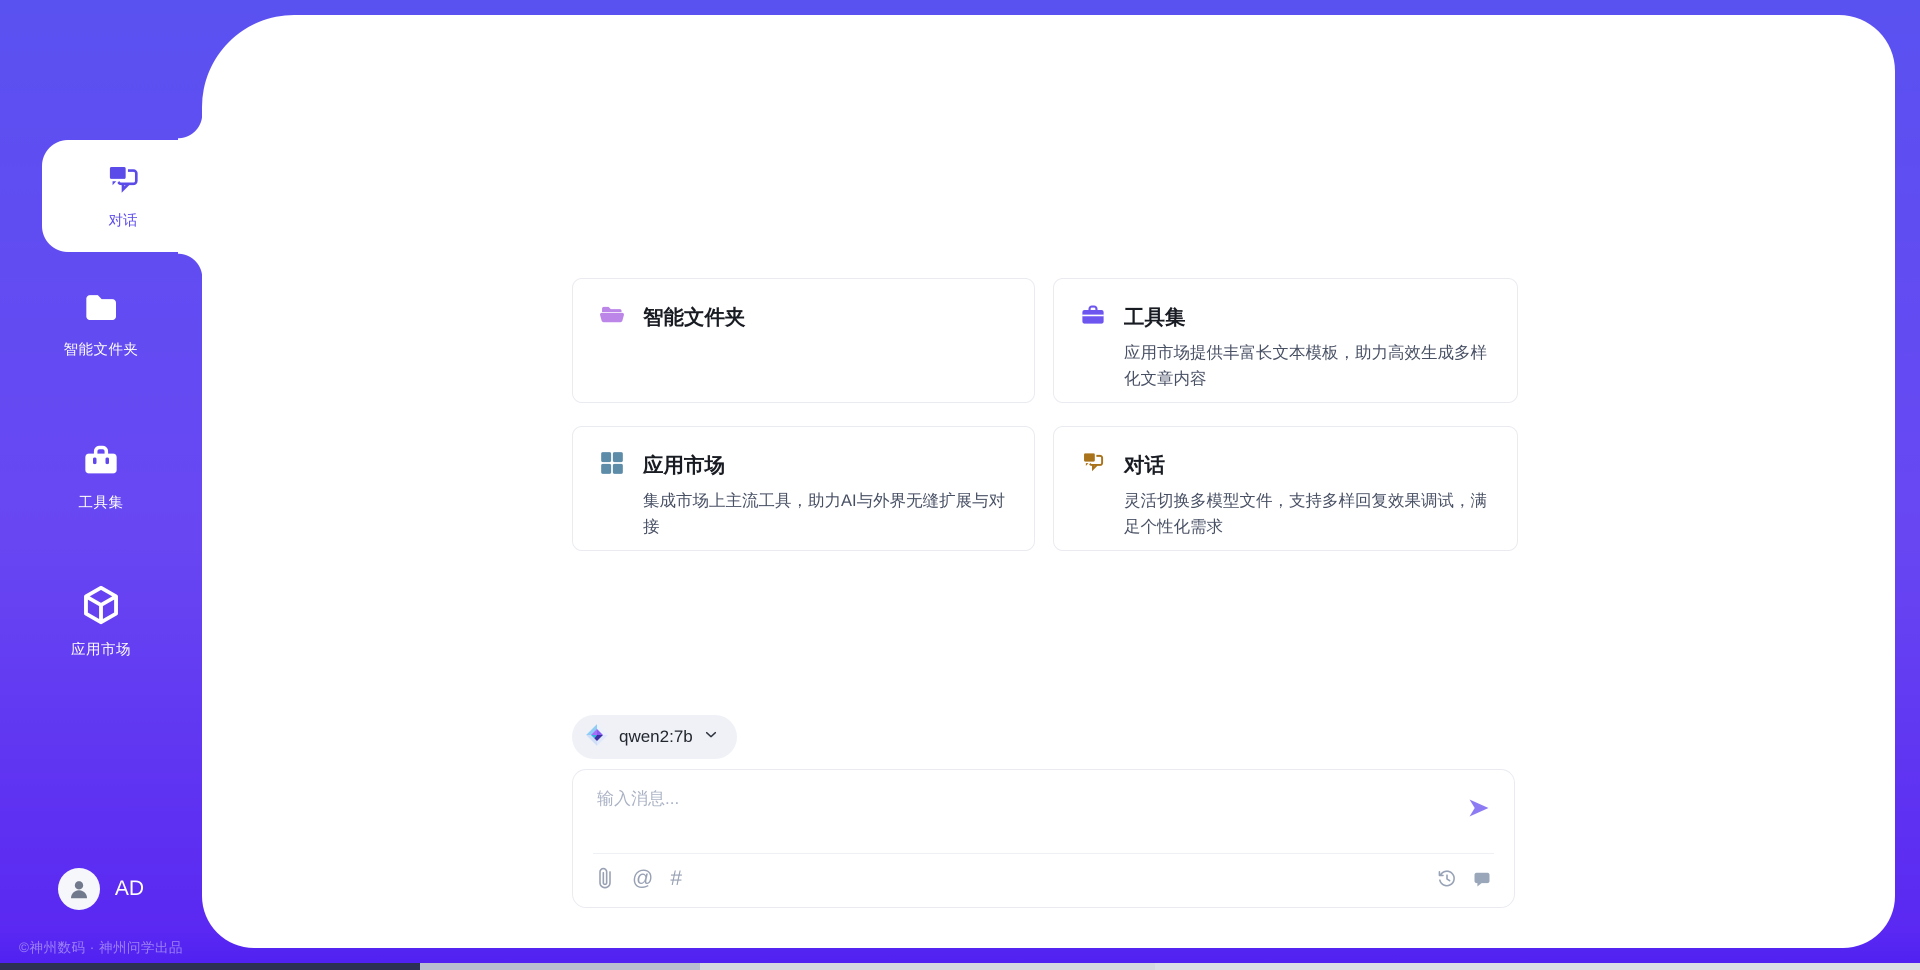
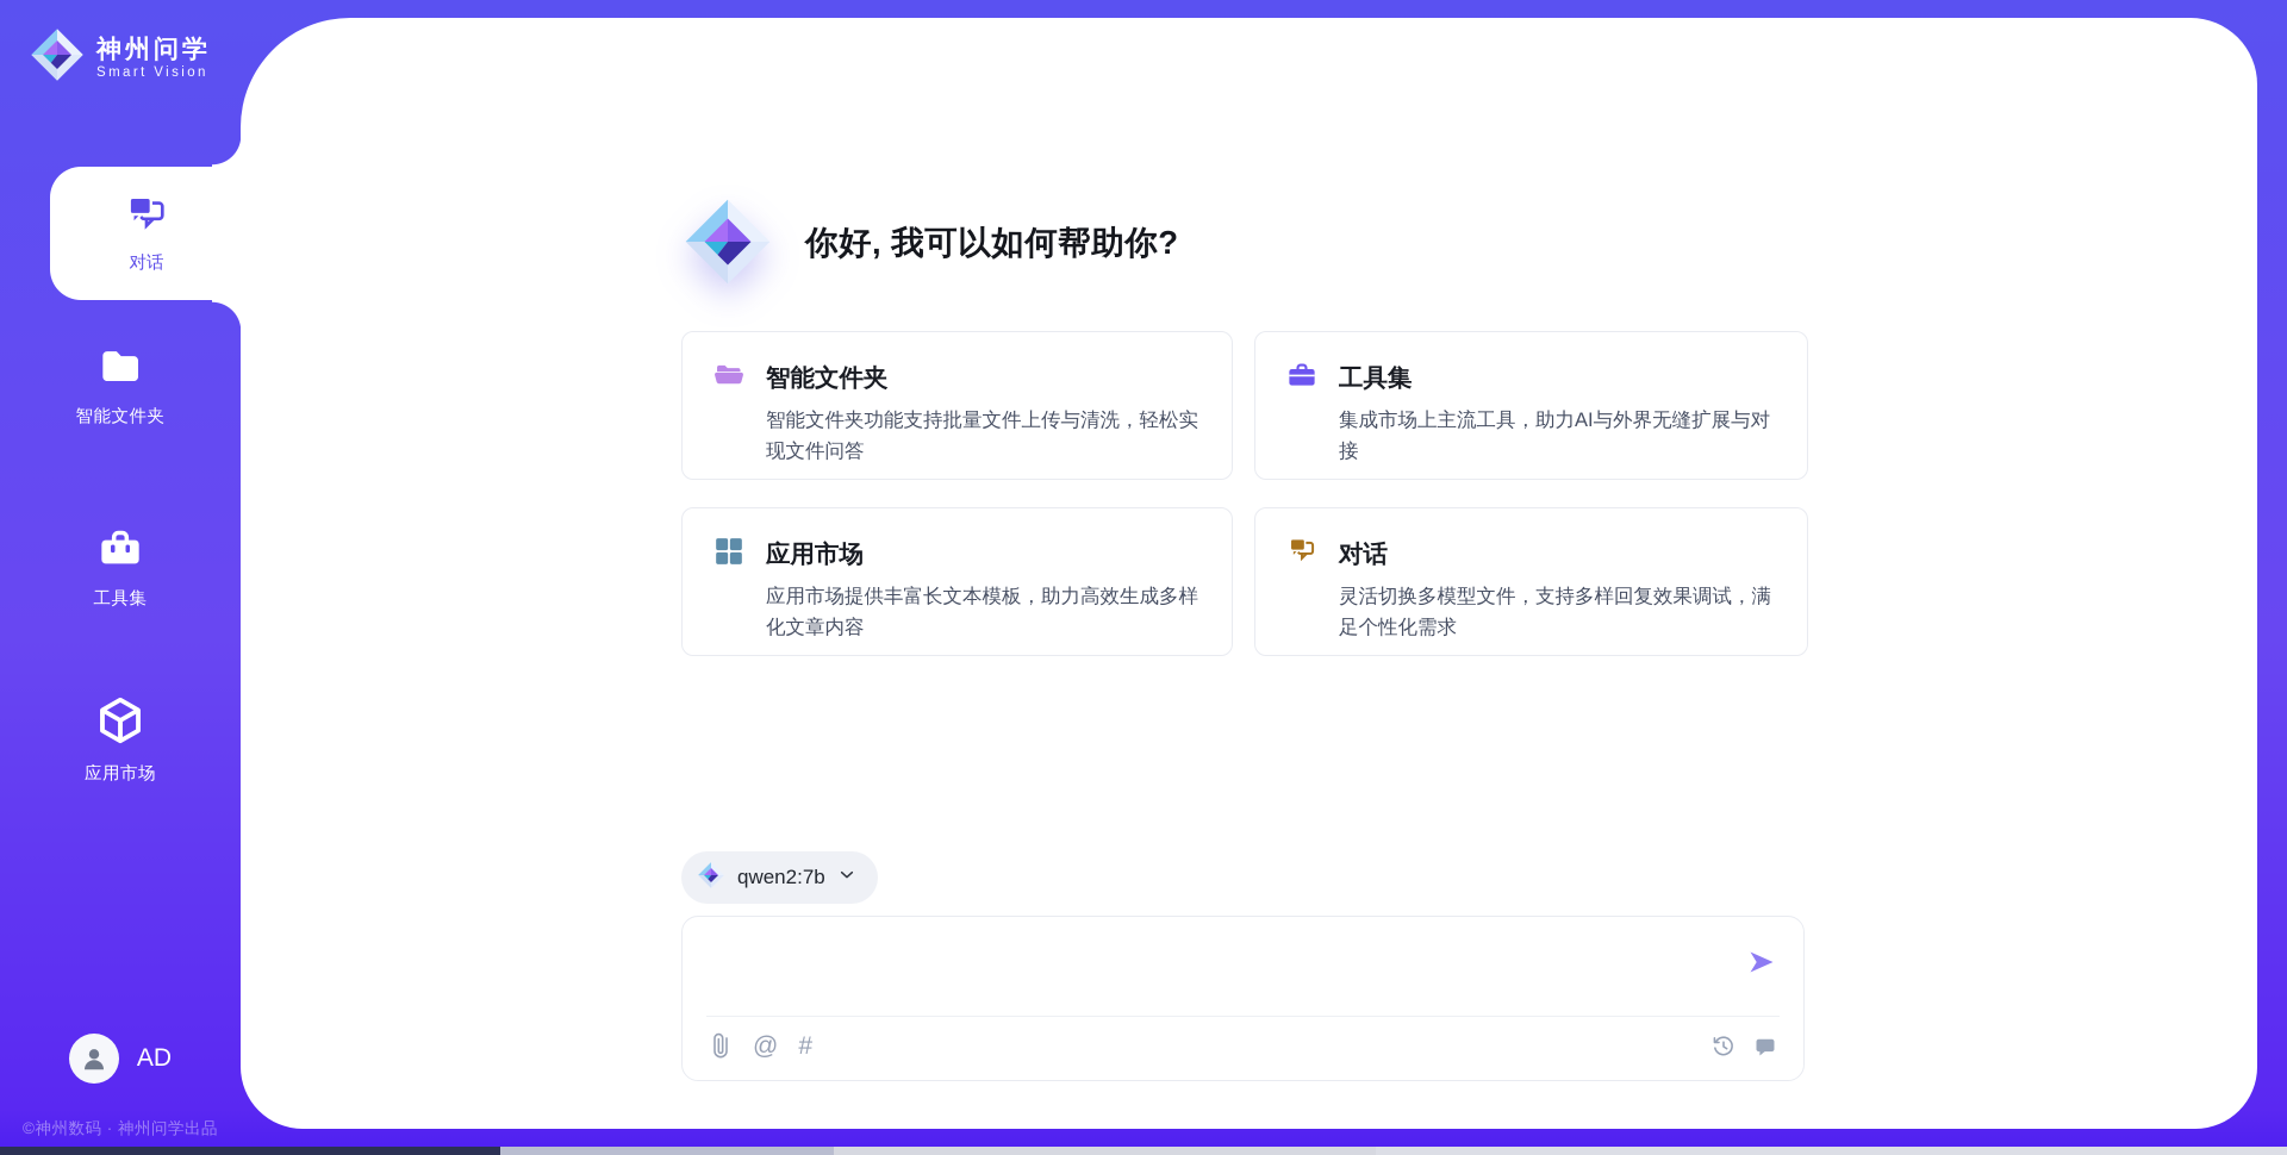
+ 神州问学
+ Smart Vision
  对话
  智能文件夹
  工具集
  应用市场
  AD
  ©神州数码 · 神州问学出品
+ 你好, 我可以如何帮助你?
  智能文件夹
+ 智能文件夹功能支持批量文件上传与清洗，轻松实现文件问答
  工具集
- 应用市场提供丰富长文本模板，助力高效生成多样化文章内容
+ 集成市场上主流工具，助力AI与外界无缝扩展与对接
  应用市场
- 集成市场上主流工具，助力AI与外界无缝扩展与对接
+ 应用市场提供丰富长文本模板，助力高效生成多样化文章内容
  对话
  灵活切换多模型文件，支持多样回复效果调试，满足个性化需求
  qwen2:7b
- 输入消息...
  @
  #
